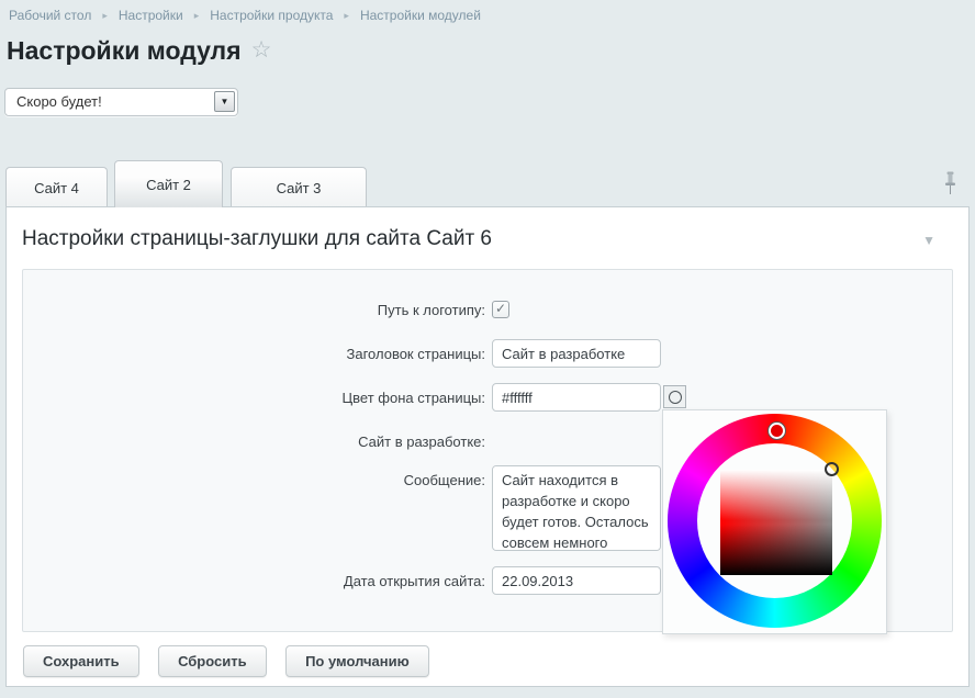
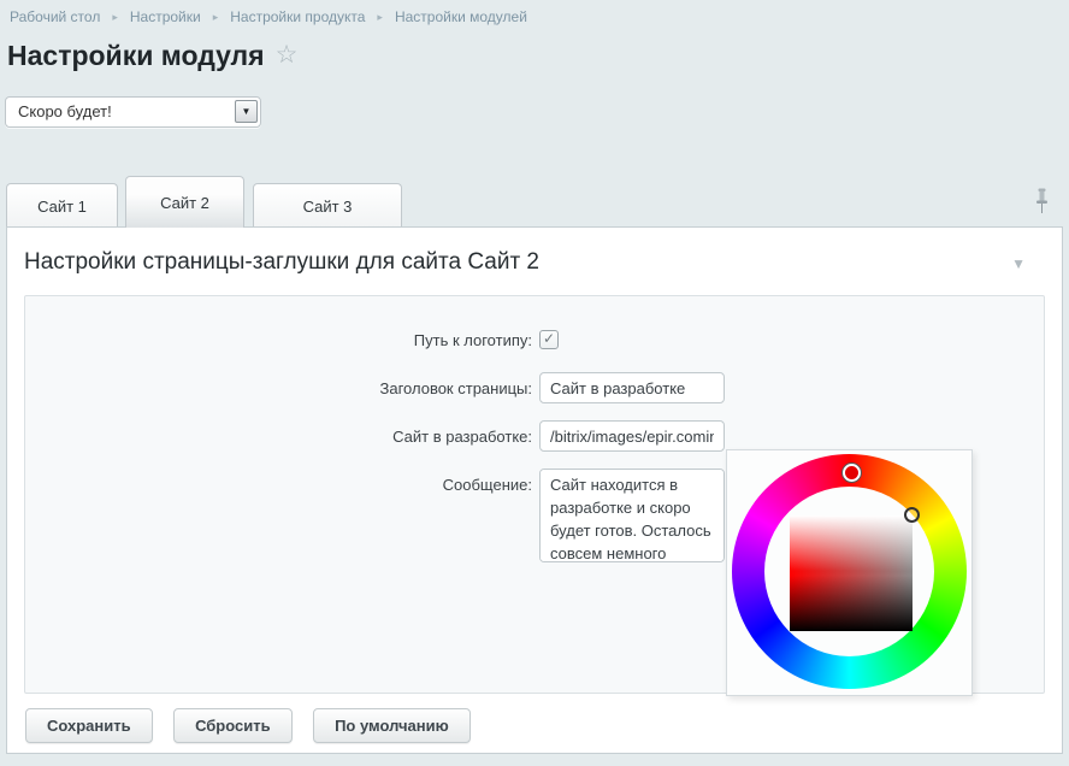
  Рабочий стол ▸ Настройки ▸ Настройки продукта ▸ Настройки модулей
  Настройки модуля ☆
  Скоро будет!
  ▼
- Сайт 4
+ Сайт 1
  Сайт 2
  Сайт 3
- Настройки страницы-заглушки для сайта Сайт 6
+ Настройки страницы-заглушки для сайта Сайт 2
  ▼
  Путь к логотипу:
  ✓
  Заголовок страницы:
  Сайт в разработке
- Цвет фона страницы:
- #ffffff
  Сайт в разработке:
+ /bitrix/images/epir.comin
  Сообщение:
- Дата открытия сайта:
- 22.09.2013
  Сохранить Сбросить По умолчанию
